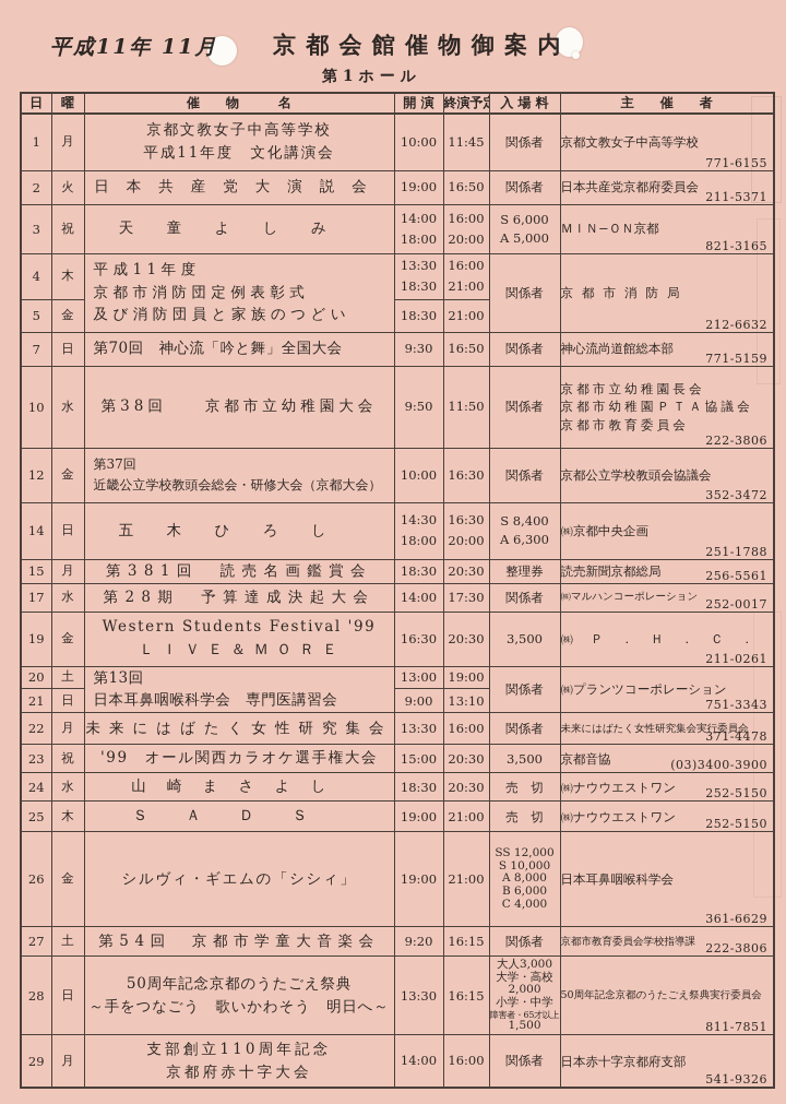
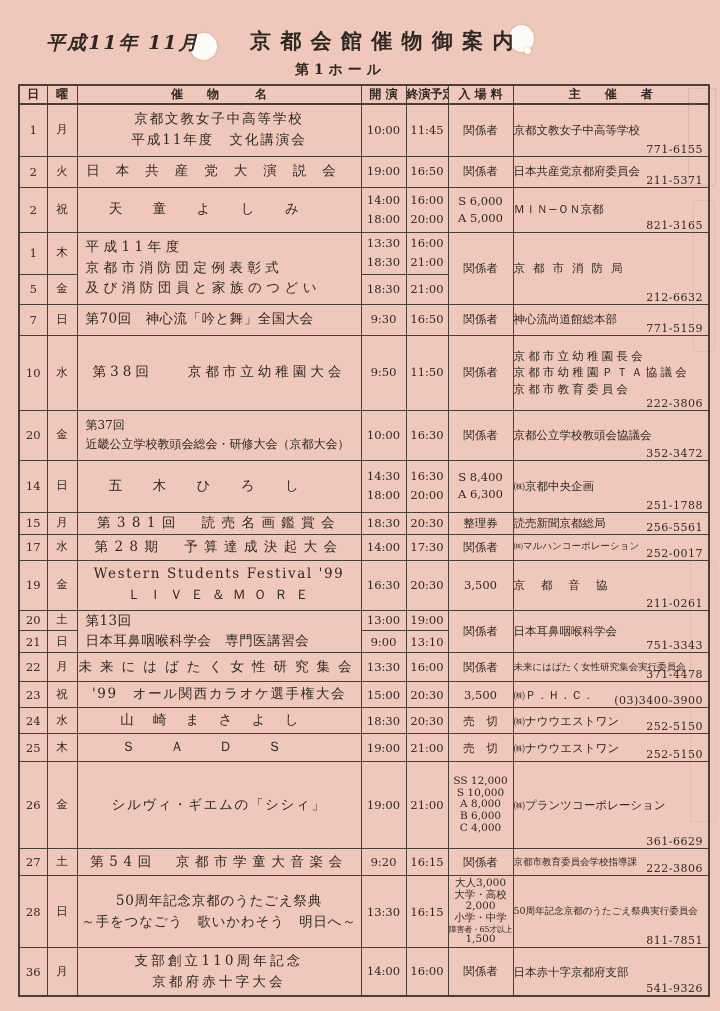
  平成11年 11月
  京 都 会 館 催 物 御 案 内
  第 1 ホ ー ル
  日	曜	催 物 名	開 演	終演予	入 場 料	主 催 者
  1	月	京都文教女子中高等学校平成11年度 文化講演会	10:00	11:45	関係者	京都文教女子中高等学校771-6155
  2	火	日本共産党大演説会	19:00	16:50	関係者	日本共産党京都府委員会211-5371
- 3	祝	天童よしみ	14:0018:00	16:0020:00	S 6,000A 5,000	ＭＩＮ−ＯＮ京都821-3165
+ 2	祝	天童よしみ	14:0018:00	16:0020:00	S 6,000A 5,000	ＭＩＮ−ＯＮ京都821-3165
- 4	木	平成11年度京都市消防団定例表彰式及び消防団員と家族のつどい	13:3018:30	16:0021:00	関係者	京都市消防局212-6632
+ 1	木	平成11年度京都市消防団定例表彰式及び消防団員と家族のつどい	13:3018:30	16:0021:00	関係者	京都市消防局212-6632
  5	金	18:30	21:00
  7	日	第70回 神心流「吟と舞」全国大会	9:30	16:50	関係者	神心流尚道館総本部771-5159
  10	水	第38回 京都市立幼稚園大会	9:50	11:50	関係者	京都市立幼稚園長会京都市幼稚園ＰＴＡ協議会京都市教育委員会222-3806
- 12	金	第37回近畿公立学校教頭会総会・研修大会（京都大会）	10:00	16:30	関係者	京都公立学校教頭会協議会352-3472
+ 20	金	第37回近畿公立学校教頭会総会・研修大会（京都大会）	10:00	16:30	関係者	京都公立学校教頭会協議会352-3472
  14	日	五木ひろし	14:3018:00	16:3020:00	S 8,400A 6,300	㈱京都中央企画251-1788
  15	月	第381回 読売名画鑑賞会	18:30	20:30	整理券	読売新聞京都総局 256-5561
  17	水	第28期 予算達成決起大会	14:00	17:30	関係者	㈱マルハンコーポレーション252-0017
- 19	金	Western Students Festival '99Ｌ Ｉ Ｖ Ｅ ＆ Ｍ Ｏ Ｒ Ｅ	16:30	20:30	3,500	㈱Ｐ．Ｈ．Ｃ．211-0261
+ 19	金	Western Students Festival '99Ｌ Ｉ Ｖ Ｅ ＆ Ｍ Ｏ Ｒ Ｅ	16:30	20:30	3,500	京都音協211-0261
- 20	土	第13回日本耳鼻咽喉科学会 専門医講習会	13:00	19:00	関係者	㈱プランツコーポレーション751-3343
+ 20	土	第13回日本耳鼻咽喉科学会 専門医講習会	13:00	19:00	関係者	日本耳鼻咽喉科学会751-3343
  21	日	9:00	13:10
  22	月	未来にはばたく女性研究集会	13:30	16:00	関係者	未来にはばたく女性研究集会実行委員会371-4478
- 23	祝	'99 オール関西カラオケ選手権大会	15:00	20:30	3,500	京都音協 (03)3400-3900
+ 23	祝	'99 オール関西カラオケ選手権大会	15:00	20:30	3,500	㈱Ｐ．Ｈ．Ｃ． (03)3400-3900
  24	水	山崎まさよし	18:30	20:30	売 切	㈱ナウウエストワン 252-5150
  25	木	ＳＡＤＳ	19:00	21:00	売 切	㈱ナウウエストワン252-5150
- 26	金	シルヴィ・ギエムの「シシィ」	19:00	21:00	SS 12,000S 10,000A 8,000B 6,000C 4,000	日本耳鼻咽喉科学会361-6629
+ 26	金	シルヴィ・ギエムの「シシィ」	19:00	21:00	SS 12,000S 10,000A 8,000B 6,000C 4,000	㈱プランツコーポレーション361-6629
  27	土	第54回 京都市学童大音楽会	9:20	16:15	関係者	京都市教育委員会学校指導課222-3806
  28	日	50周年記念京都のうたごえ祭典～手をつなごう 歌いかわそう 明日へ～	13:30	16:15	大人3,000大学・高校2,000小学・中学障害者・65才以上1,500	50周年記念京都のうたごえ祭典実行委員会811-7851
- 29	月	支部創立110周年記念京都府赤十字大会	14:00	16:00	関係者	日本赤十字京都府支部541-9326
+ 36	月	支部創立110周年記念京都府赤十字大会	14:00	16:00	関係者	日本赤十字京都府支部541-9326
